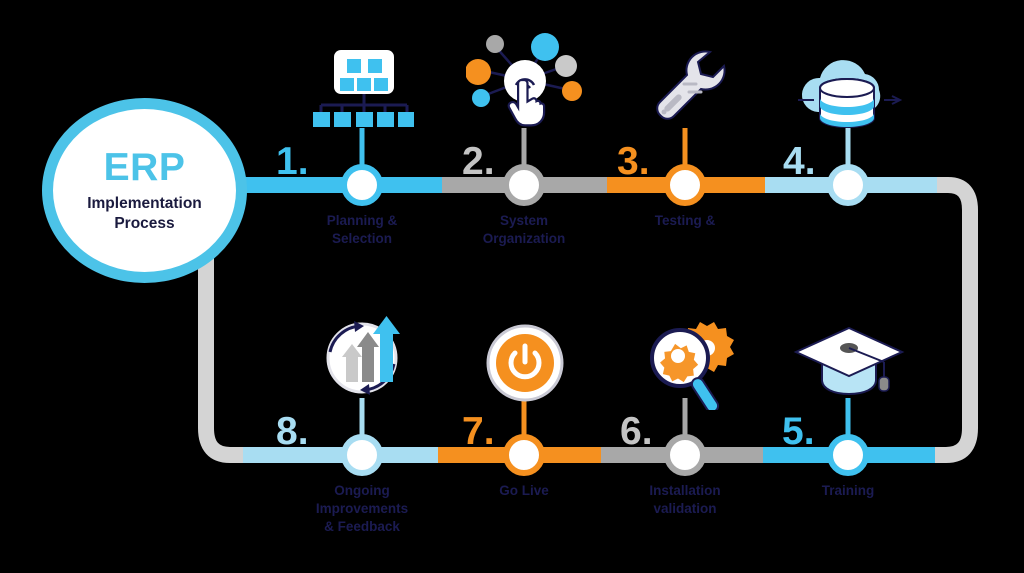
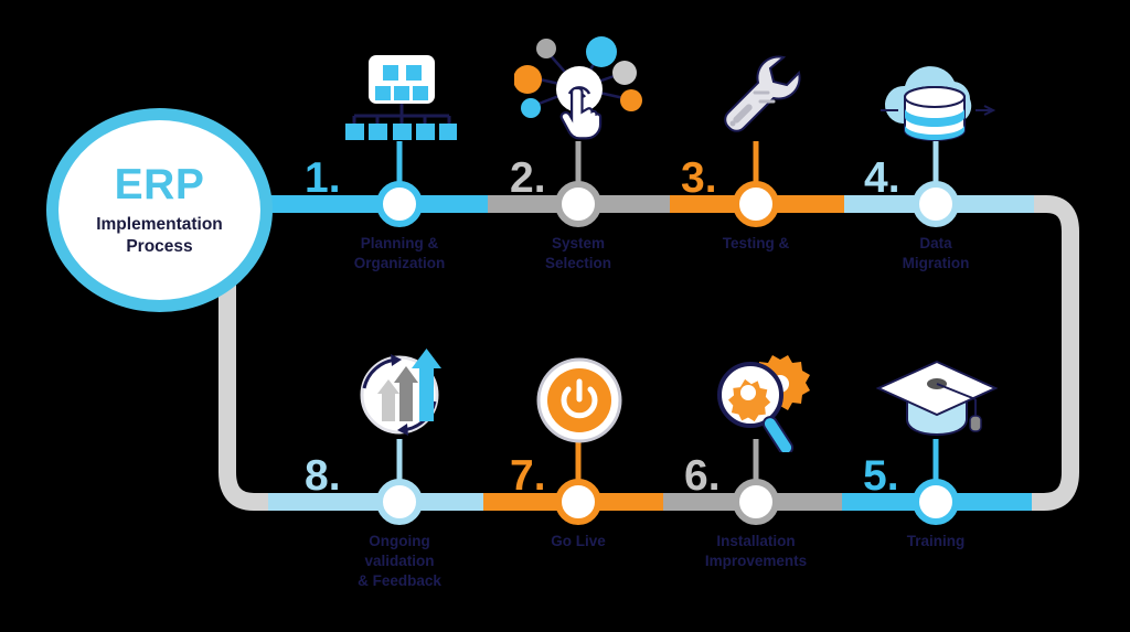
  ERP
  Implementation
  Process
  1.
  2.
  3.
  4.
  5.
  6.
  7.
  8.
  Planning &
- Selection
+ Organization
  System
- Organization
+ Selection
  Testing &
+ Data
+ Migration
  Training
  Installation
- validation
+ Improvements
  Go Live
  Ongoing
- Improvements
+ validation
  & Feedback
